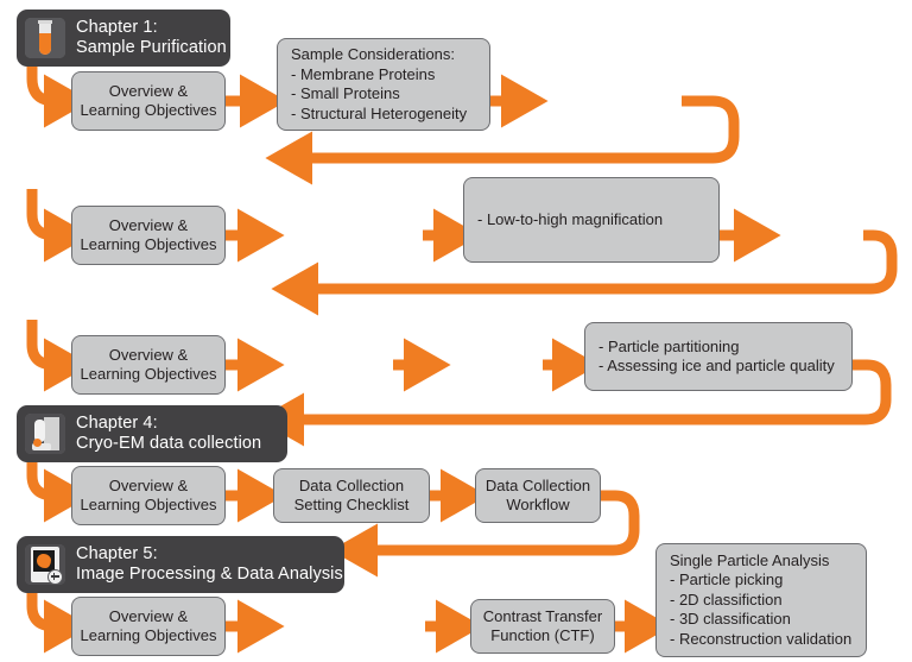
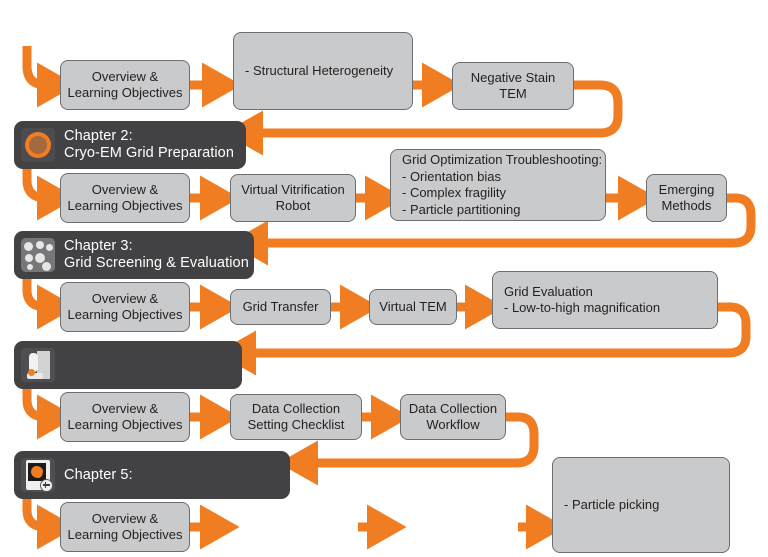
- Chapter 1:
- Sample Purification
  Overview &
  Learning Objectives
- Sample Considerations:
- - Membrane Proteins
- - Small Proteins
  - Structural Heterogeneity
+ Negative Stain
+ TEM
+ Chapter 2:
+ Cryo-EM Grid Preparation
  Overview &
  Learning Objectives
+ Virtual Vitrification
+ Robot
+ Grid Optimization Troubleshooting:
+ - Orientation bias
+ - Complex fragility
- - Low-to-high magnification
+ - Particle partitioning
+ Emerging
+ Methods
+ Chapter 3:
+ Grid Screening & Evaluation
  Overview &
  Learning Objectives
+ Grid Transfer
+ Virtual TEM
+ Grid Evaluation
- - Particle partitioning
+ - Low-to-high magnification
- - Assessing ice and particle quality
- Chapter 4:
- Cryo-EM data collection
  Overview &
  Learning Objectives
  Data Collection
  Setting Checklist
  Data Collection
  Workflow
  Chapter 5:
- Image Processing & Data Analysis
  Overview &
  Learning Objectives
- Contrast Transfer
- Function (CTF)
- Single Particle Analysis
  - Particle picking
- - 2D classifiction
- - 3D classification
- - Reconstruction validation
